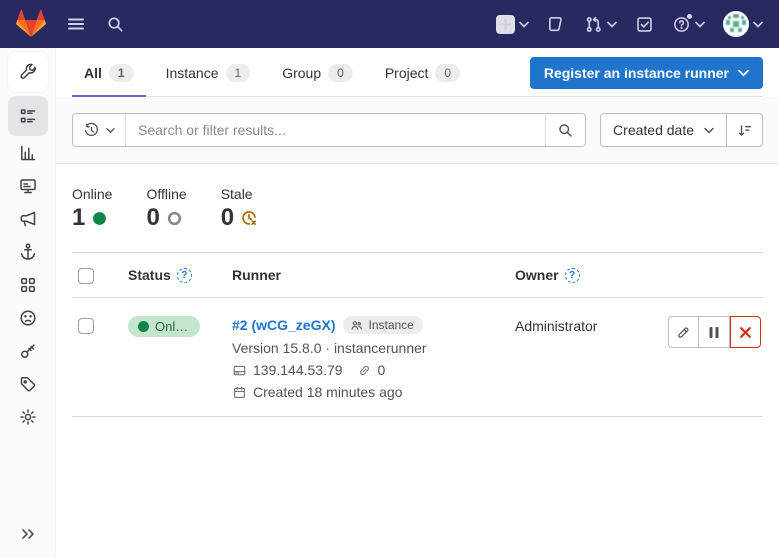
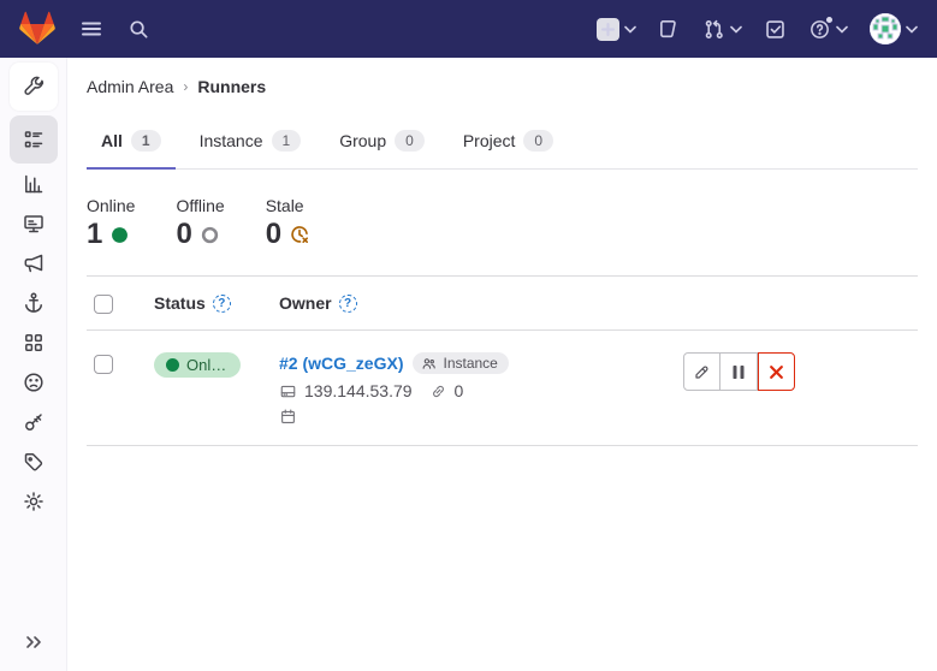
+ Admin Area
+ ›
+ Runners
  All
  1
  Instance
  1
  Group
  0
  Project
  0
- Register an instance runner
- Search or filter results...
- Created date
  Online
  1
  Offline
  0
  Stale
  0
  Status
  ?
- Runner
  Owner
  ?
  Online
  #2 (wCG_zeGX)
  Instance
- Version 15.8.0 · instancerunner
  139.144.53.79
  0
- Created 18 minutes ago
- Administrator
